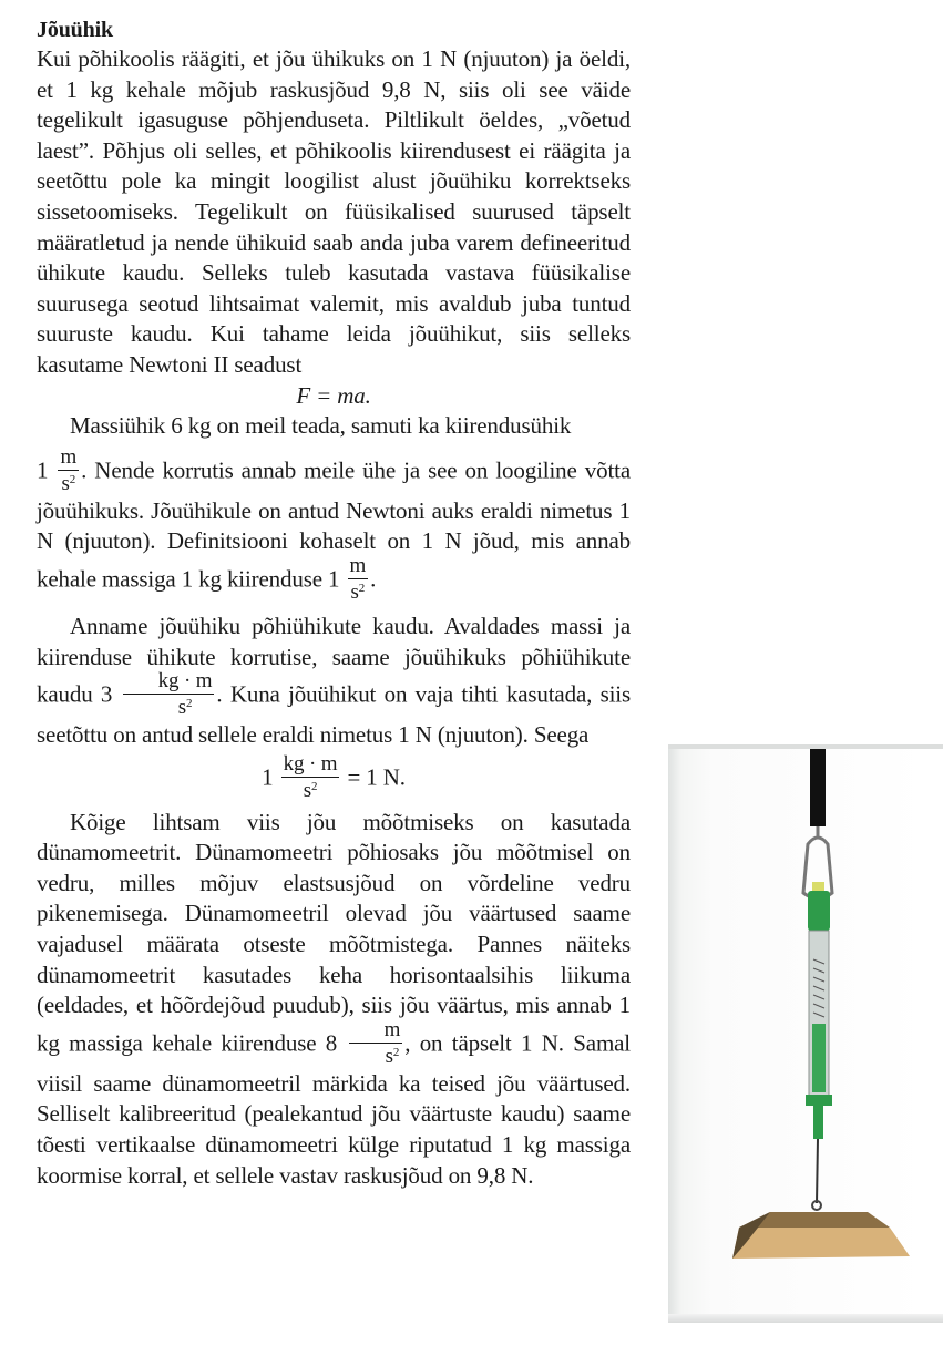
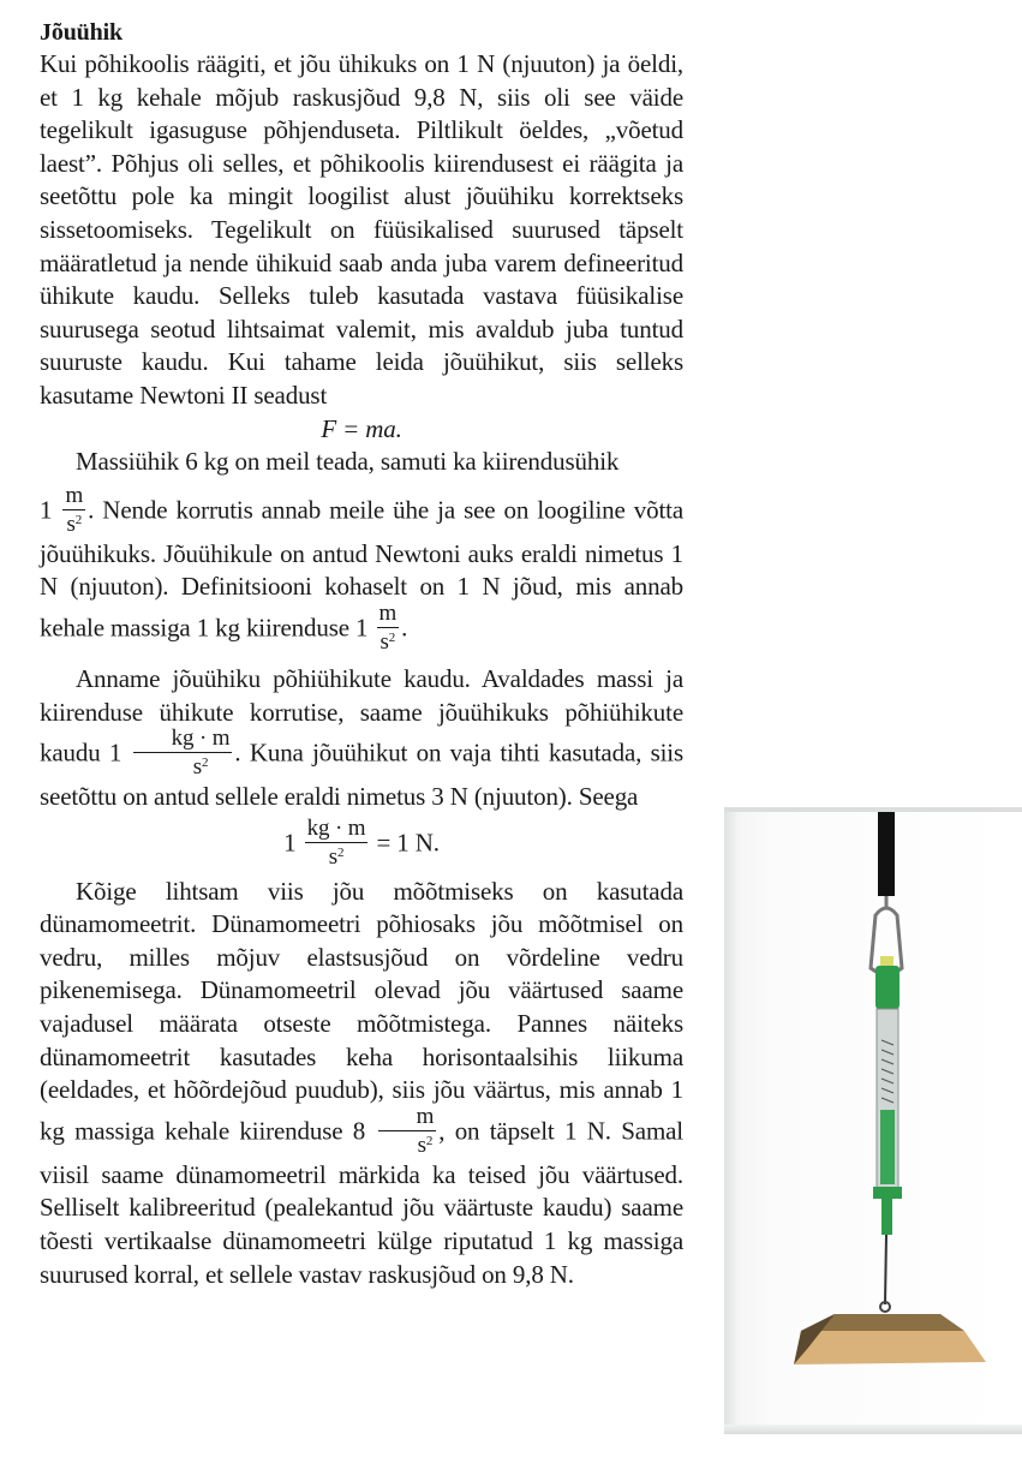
  Jõuühik
  Kui põhikoolis räägiti, et jõu ühikuks on 1 N (njuuton) ja öeldi, et 1 kg kehale mõjub raskusjõud 9,8 N, siis oli see väide tegelikult igasuguse põhjenduseta. Piltlikult öeldes, „võetud laest”. Põhjus oli selles, et põhikoolis kiirendusest ei räägita ja seetõttu pole ka mingit loogilist alust jõuühiku korrektseks sissetoomiseks. Tegelikult on füüsikalised suurused täpselt määratletud ja nende ühikuid saab anda juba varem defineeritud ühikute kaudu. Selleks tuleb kasutada vastava füüsikalise suurusega seotud lihtsaimat valemit, mis avaldub juba tuntud suuruste kaudu. Kui tahame leida jõuühikut, siis selleks kasutame Newtoni II seadust
  F = ma.
  Massiühik 6 kg on meil teada, samuti ka kiirendusühik
  1
  m
  s2
  . Nende korrutis annab meile ühe ja see on loogiline võtta jõuühikuks. Jõuühikule on antud Newtoni auks eraldi nimetus 1 N (njuuton). Definitsiooni kohaselt on 1 N jõud, mis annab kehale massiga 1 kg kiirenduse 1
  m
  s2
  .
- Anname jõuühiku põhiühikute kaudu. Avaldades massi ja kiirenduse ühikute korrutise, saame jõuühikuks põhiühikute kaudu 3
+ Anname jõuühiku põhiühikute kaudu. Avaldades massi ja kiirenduse ühikute korrutise, saame jõuühikuks põhiühikute kaudu 1
  kg · m
  s2
- . Kuna jõuühikut on vaja tihti kasutada, siis seetõttu on antud sellele eraldi nimetus 1 N (njuuton). Seega
+ . Kuna jõuühikut on vaja tihti kasutada, siis seetõttu on antud sellele eraldi nimetus 3 N (njuuton). Seega
  1
  kg · m
  s2
  = 1 N.
  Kõige lihtsam viis jõu mõõtmiseks on kasutada dünamomeetrit. Dünamomeetri põhiosaks jõu mõõtmisel on vedru, milles mõjuv elastsusjõud on võrdeline vedru pikenemisega. Dünamomeetril olevad jõu väärtused saame vajadusel määrata otseste mõõtmistega. Pannes näiteks dünamomeetrit kasutades keha horisontaalsihis liikuma (eeldades, et hõõrdejõud puudub), siis jõu väärtus, mis annab 1 kg massiga kehale kiirenduse 8
  m
  s2
- , on täpselt 1 N. Samal viisil saame dünamomeetril märkida ka teised jõu väärtused. Selliselt kalibreeritud (pealekantud jõu väärtuste kaudu) saame tõesti vertikaalse dünamomeetri külge riputatud 1 kg massiga koormise korral, et sellele vastav raskusjõud on 9,8 N.
+ , on täpselt 1 N. Samal viisil saame dünamomeetril märkida ka teised jõu väärtused. Selliselt kalibreeritud (pealekantud jõu väärtuste kaudu) saame tõesti vertikaalse dünamomeetri külge riputatud 1 kg massiga suurused korral, et sellele vastav raskusjõud on 9,8 N.
